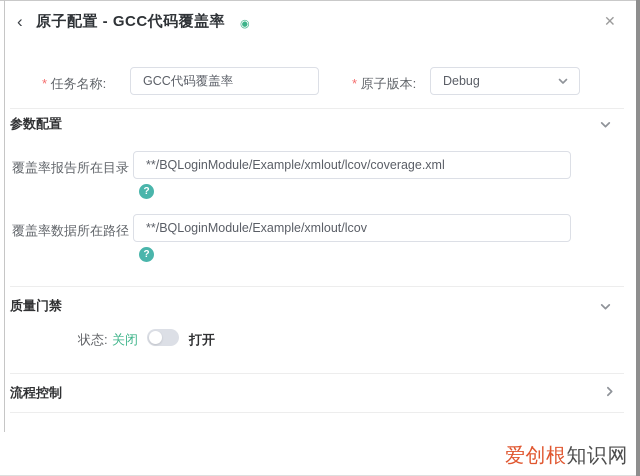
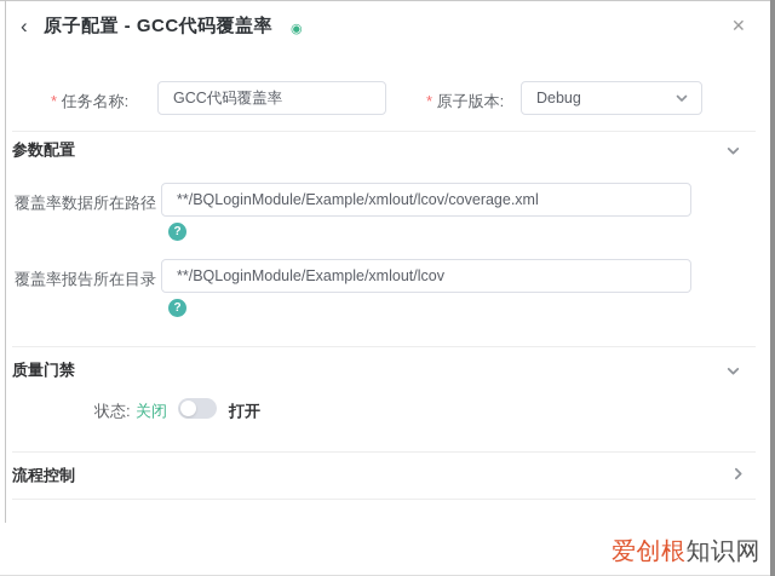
  ‹
  原子配置 - GCC代码覆盖率
  ◉
  ✕
  任务名称:
  GCC代码覆盖率
  原子版本:
  Debug
  参数配置
- 覆盖率报告所在目录
+ 覆盖率数据所在路径
  **/BQLoginModule/Example/xmlout/lcov/coverage.xml
  ?
- 覆盖率数据所在路径
+ 覆盖率报告所在目录
  **/BQLoginModule/Example/xmlout/lcov
  ?
  质量门禁
  状态:
  关闭
  打开
  流程控制
  爱创根知识网
